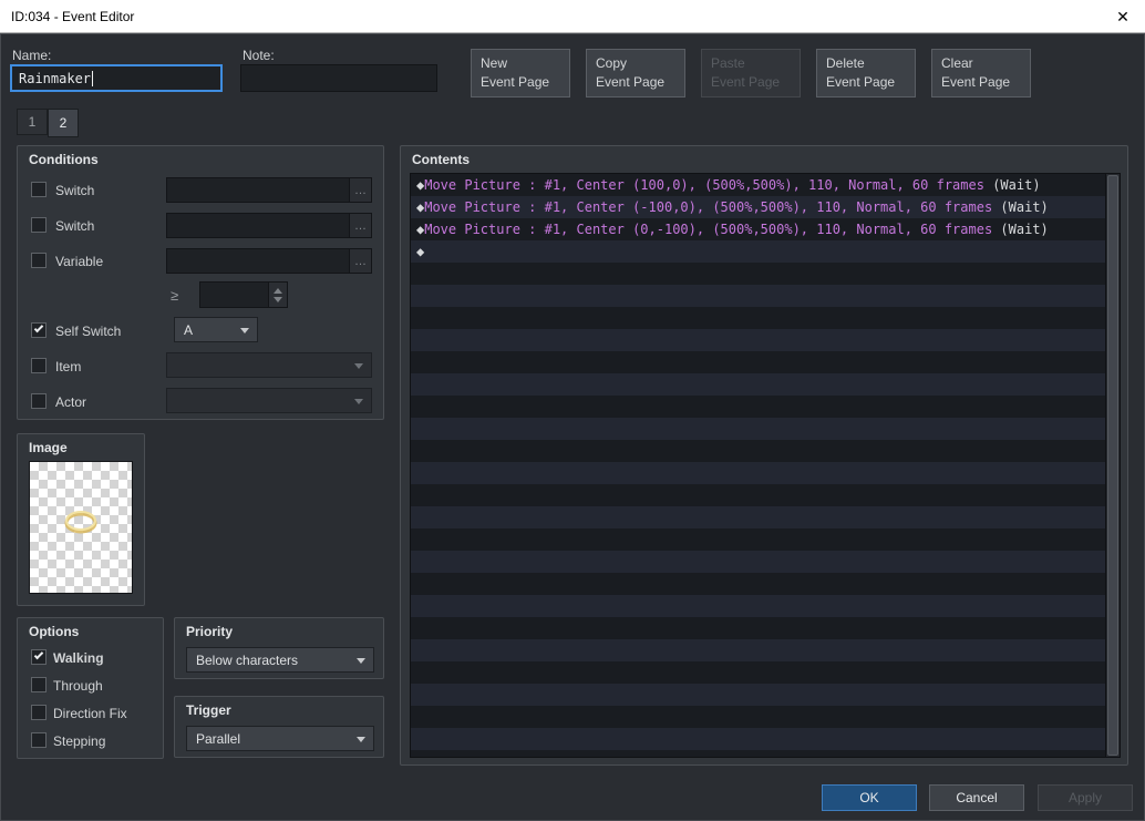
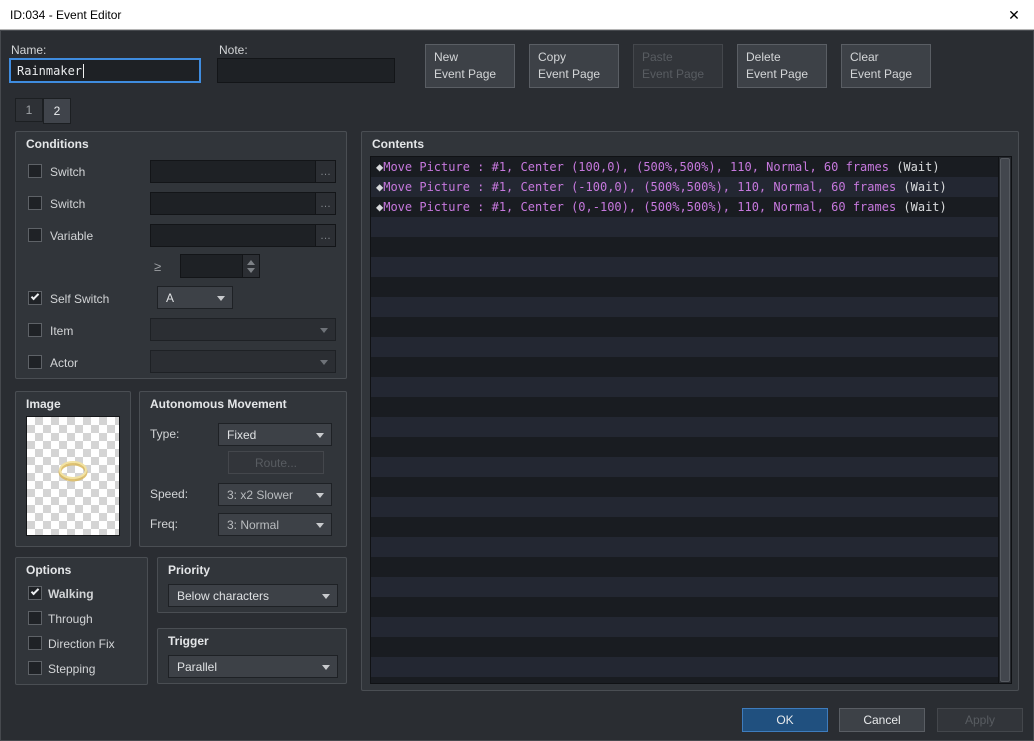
  ID:034 - Event Editor
  ✕
  Name:
  Rainmaker
  Note:
  New
  Event Page
  Copy
  Event Page
  Paste
  Event Page
  Delete
  Event Page
  Clear
  Event Page
  1
  2
  Conditions
  Switch
  …
  Switch
  …
  Variable
  …
  ≥
  Self Switch
  A
  Item
  Actor
  Image
+ Autonomous Movement
+ Type:
+ Fixed
+ Route...
+ Speed:
+ 3: x2 Slower
+ Freq:
+ 3: Normal
  Options
  Walking
  Through
  Direction Fix
  Stepping
  Priority
  Below characters
  Trigger
  Parallel
  Contents
  ◆Move Picture : #1, Center (100,0), (500%,500%), 110, Normal, 60 frames (Wait)
  ◆Move Picture : #1, Center (-100,0), (500%,500%), 110, Normal, 60 frames (Wait)
  ◆Move Picture : #1, Center (0,-100), (500%,500%), 110, Normal, 60 frames (Wait)
- ◆
  OK
  Cancel
  Apply
